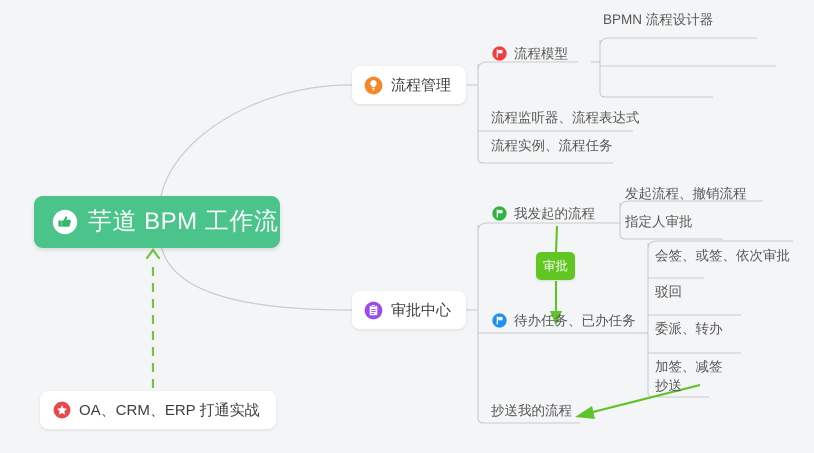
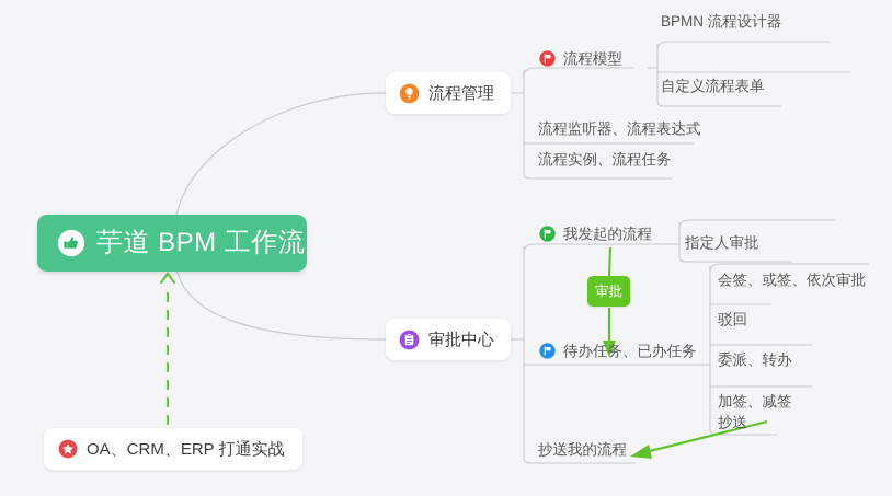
  芋道 BPM 工作流
  流程管理
  流程模型
  BPMN 流程设计器
+ 自定义流程表单
  流程监听器、流程表达式
  流程实例、流程任务
  审批中心
  我发起的流程
- 发起流程、撤销流程
  指定人审批
  审批
  待办任务、已办任务
  会签、或签、依次审批
  驳回
  委派、转办
  加签、减签
  抄送
  抄送我的流程
  OA、CRM、ERP 打通实战
